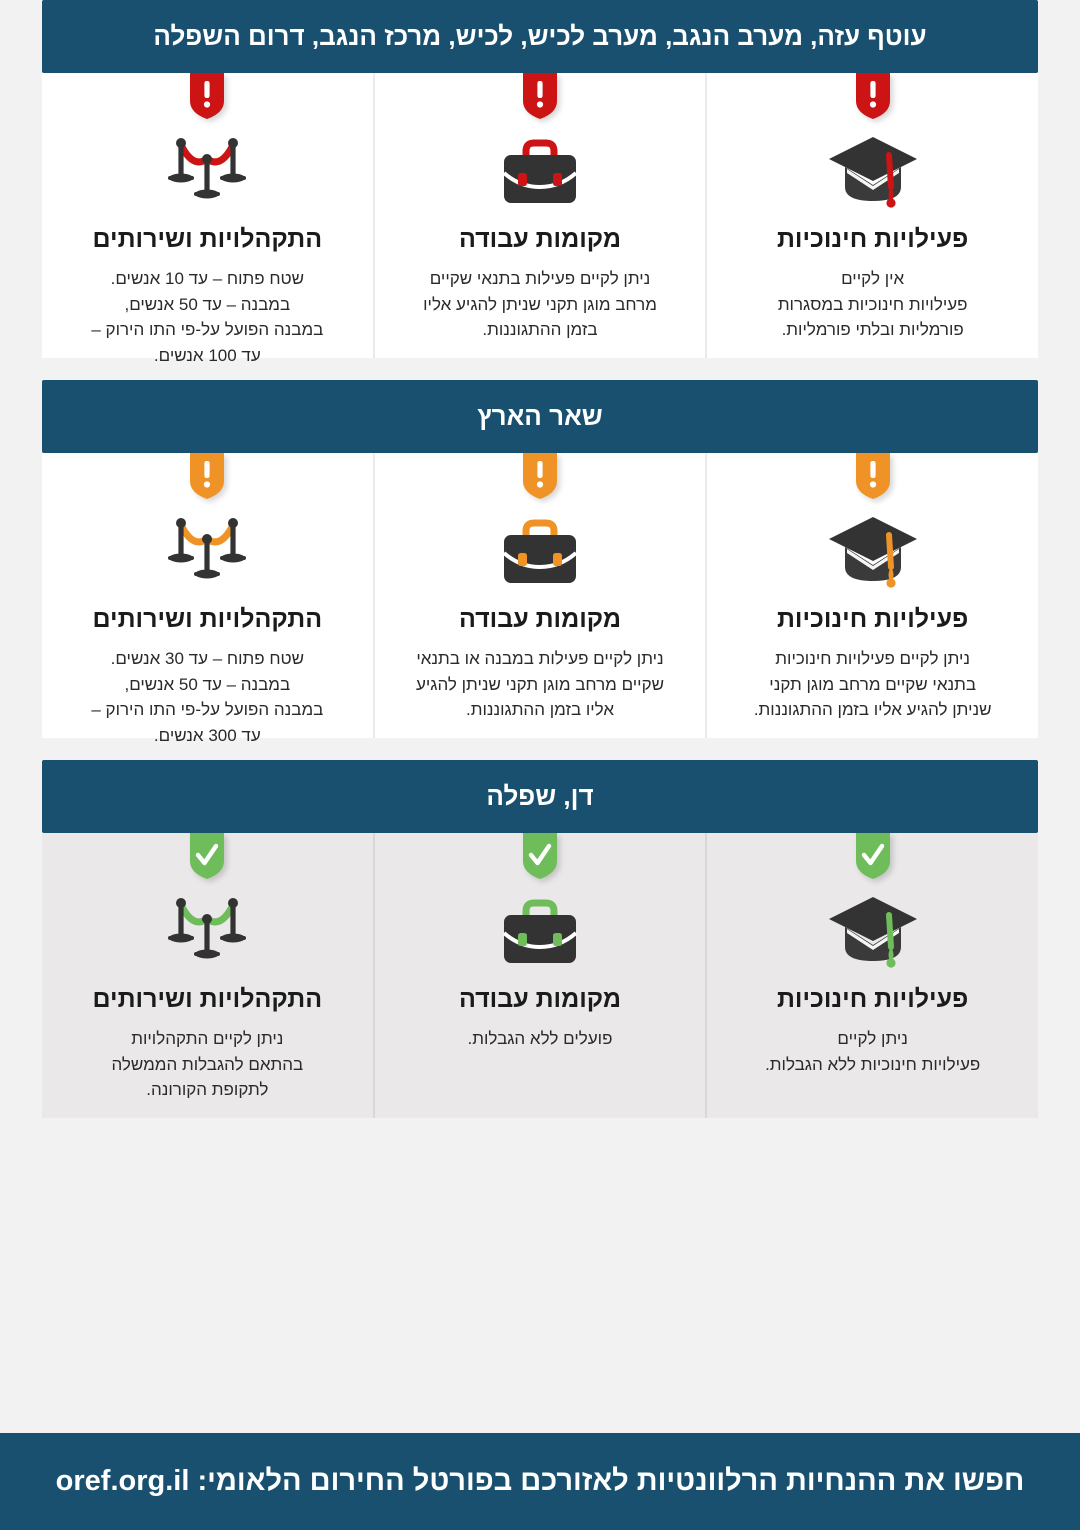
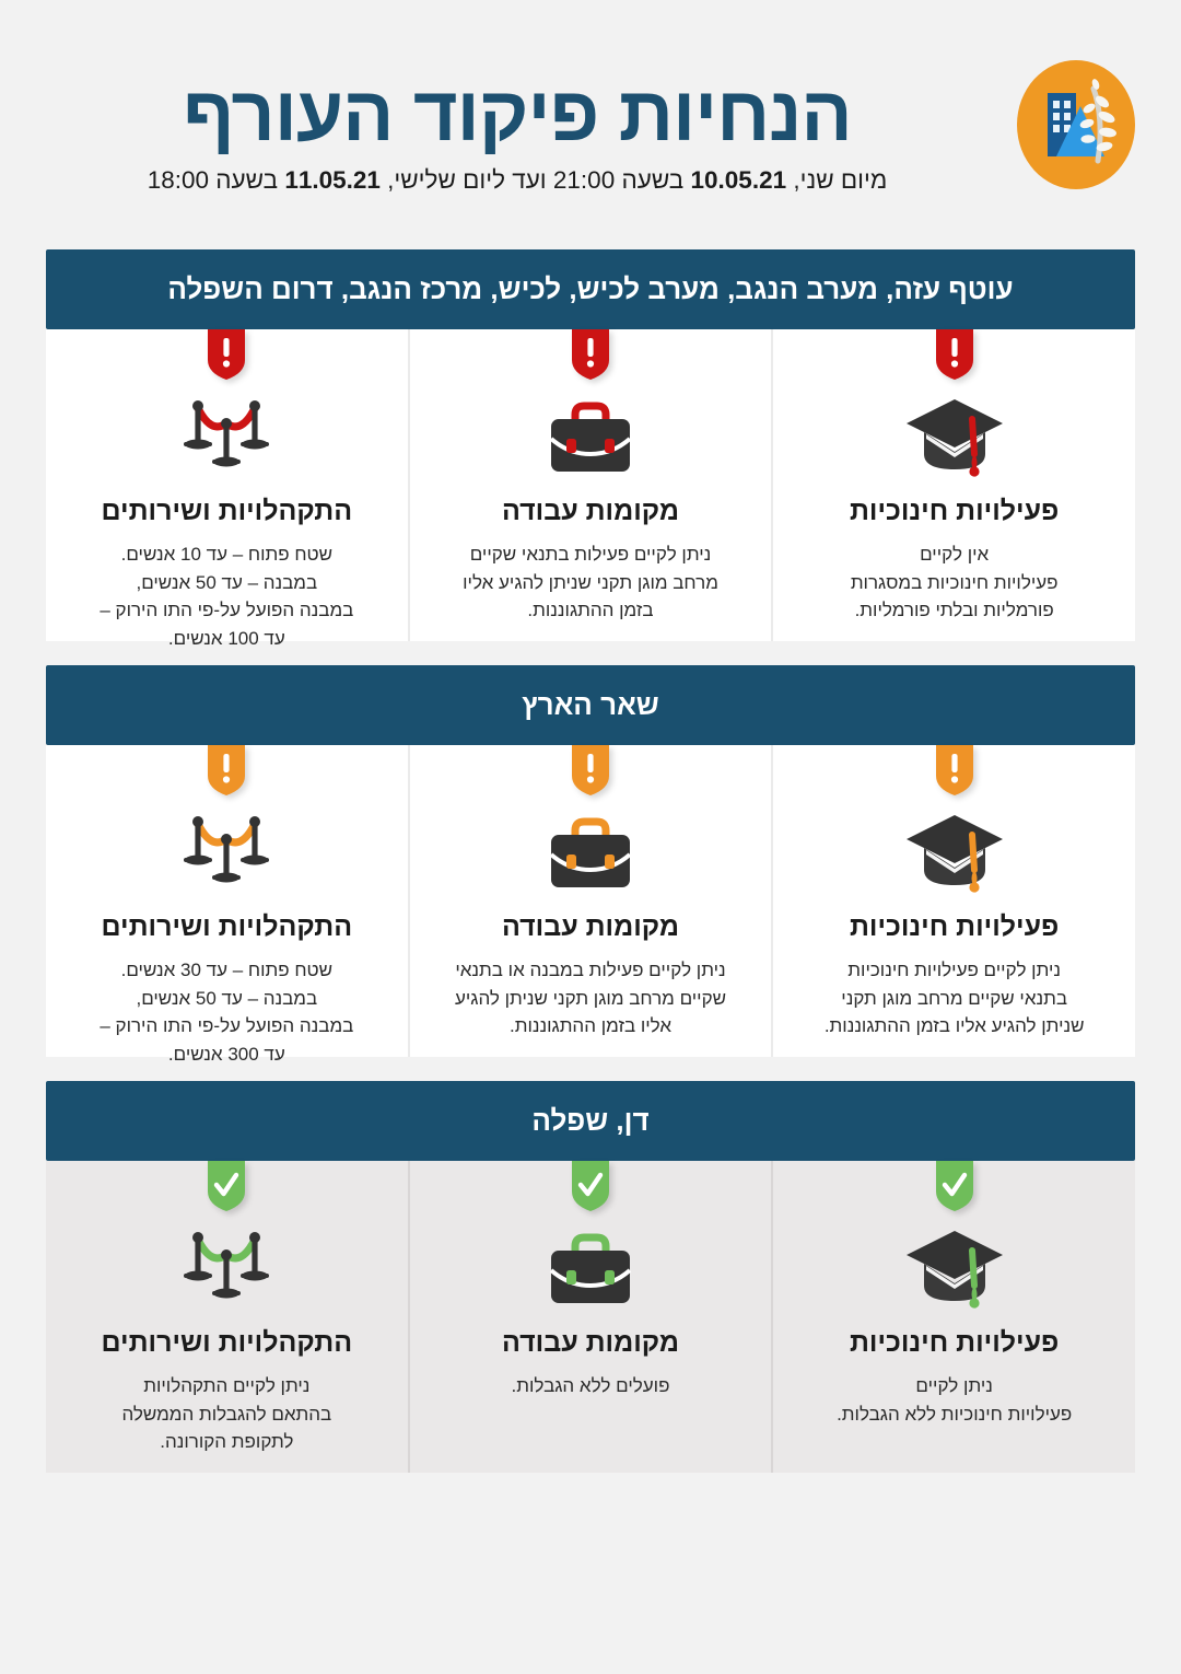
+ הנחיות פיקוד העורף
+ מיום שני, 10.05.21 בשעה 21:00 ועד ליום שלישי, 11.05.21 בשעה 18:00
  עוטף עזה, מערב הנגב, מערב לכיש, לכיש, מרכז הנגב, דרום השפלה
  פעילויות חינוכיות
  אין לקיים
  פעילויות חינוכיות במסגרות
  פורמליות ובלתי פורמליות.
  מקומות עבודה
  ניתן לקיים פעילות בתנאי שקיים
  מרחב מוגן תקני שניתן להגיע אליו
  בזמן ההתגוננות.
  התקהלויות ושירותים
  שטח פתוח – עד 10 אנשים.
  במבנה – עד 50 אנשים,
  במבנה הפועל על-פי התו הירוק –
  עד 100 אנשים.
  שאר הארץ
  פעילויות חינוכיות
  ניתן לקיים פעילויות חינוכיות
  בתנאי שקיים מרחב מוגן תקני
  שניתן להגיע אליו בזמן ההתגוננות.
  מקומות עבודה
  ניתן לקיים פעילות במבנה או בתנאי
  שקיים מרחב מוגן תקני שניתן להגיע
  אליו בזמן ההתגוננות.
  התקהלויות ושירותים
  שטח פתוח – עד 30 אנשים.
  במבנה – עד 50 אנשים,
  במבנה הפועל על-פי התו הירוק –
  עד 300 אנשים.
  דן, שפלה
  פעילויות חינוכיות
  ניתן לקיים
  פעילויות חינוכיות ללא הגבלות.
  מקומות עבודה
  פועלים ללא הגבלות.
  התקהלויות ושירותים
  ניתן לקיים התקהלויות
  בהתאם להגבלות הממשלה
  לתקופת הקורונה.
- חפשו את ההנחיות הרלוונטיות לאזורכם בפורטל החירום הלאומי: oref.org.il
